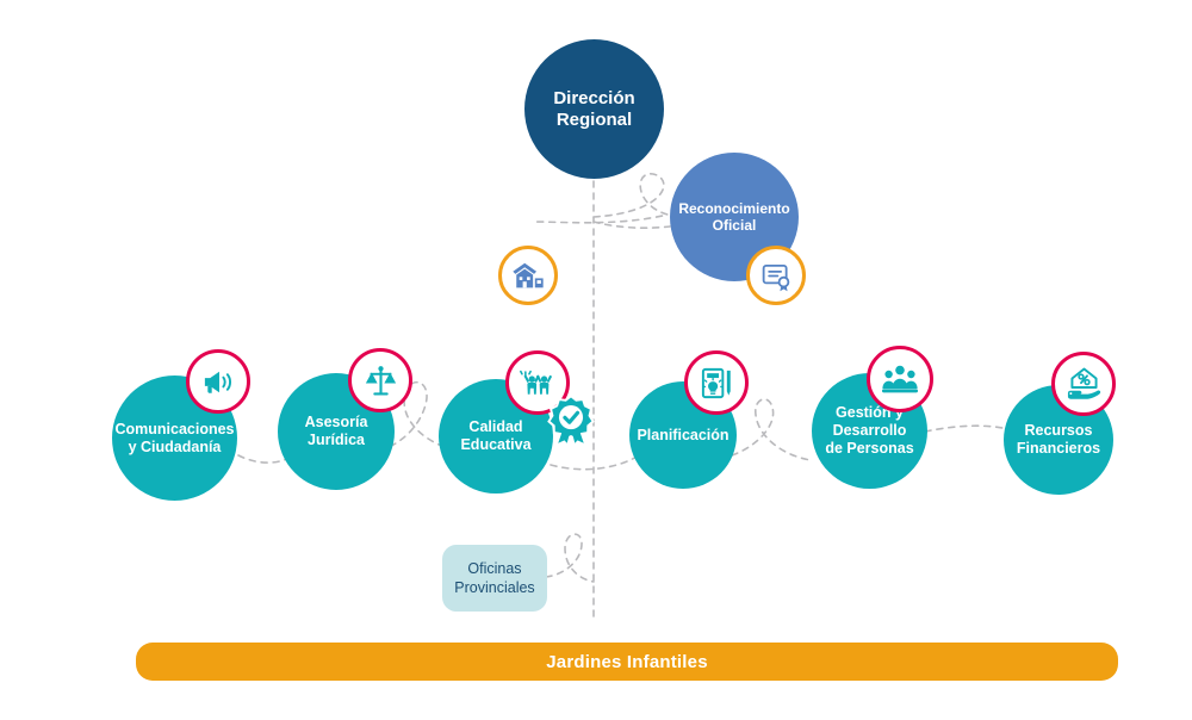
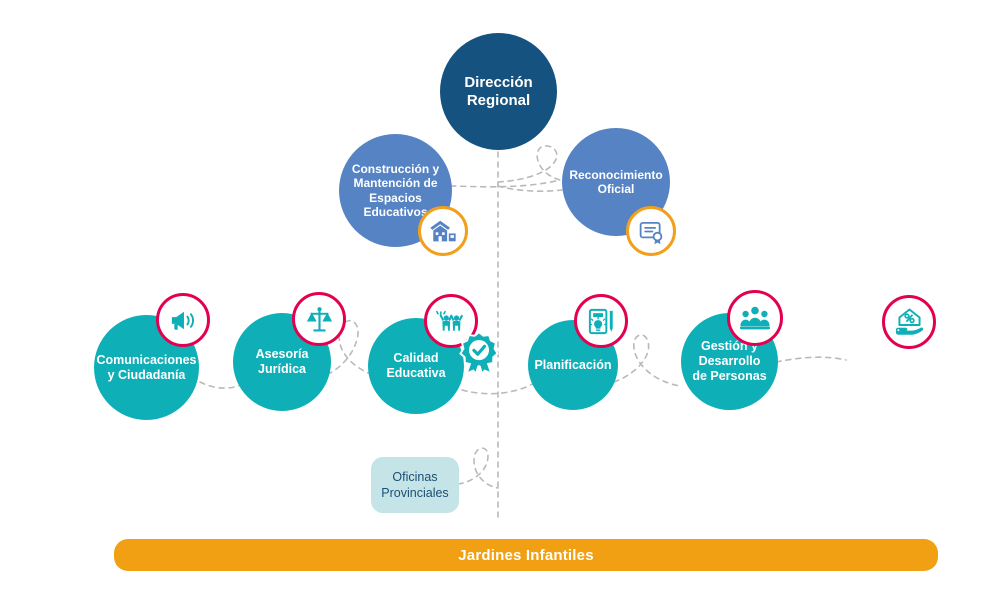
  Dirección
  Regional
+ Construcción y
+ Mantención de
+ Espacios
+ Educativos
  Reconocimiento
  Oficial
  Comunicaciones
  y Ciudadanía
  Asesoría
  Jurídica
  Calidad
  Educativa
  Planificación
  Gestión y
  Desarrollo
  de Personas
- Recursos
- Financieros
  Oficinas
  Provinciales
  Jardines Infantiles
